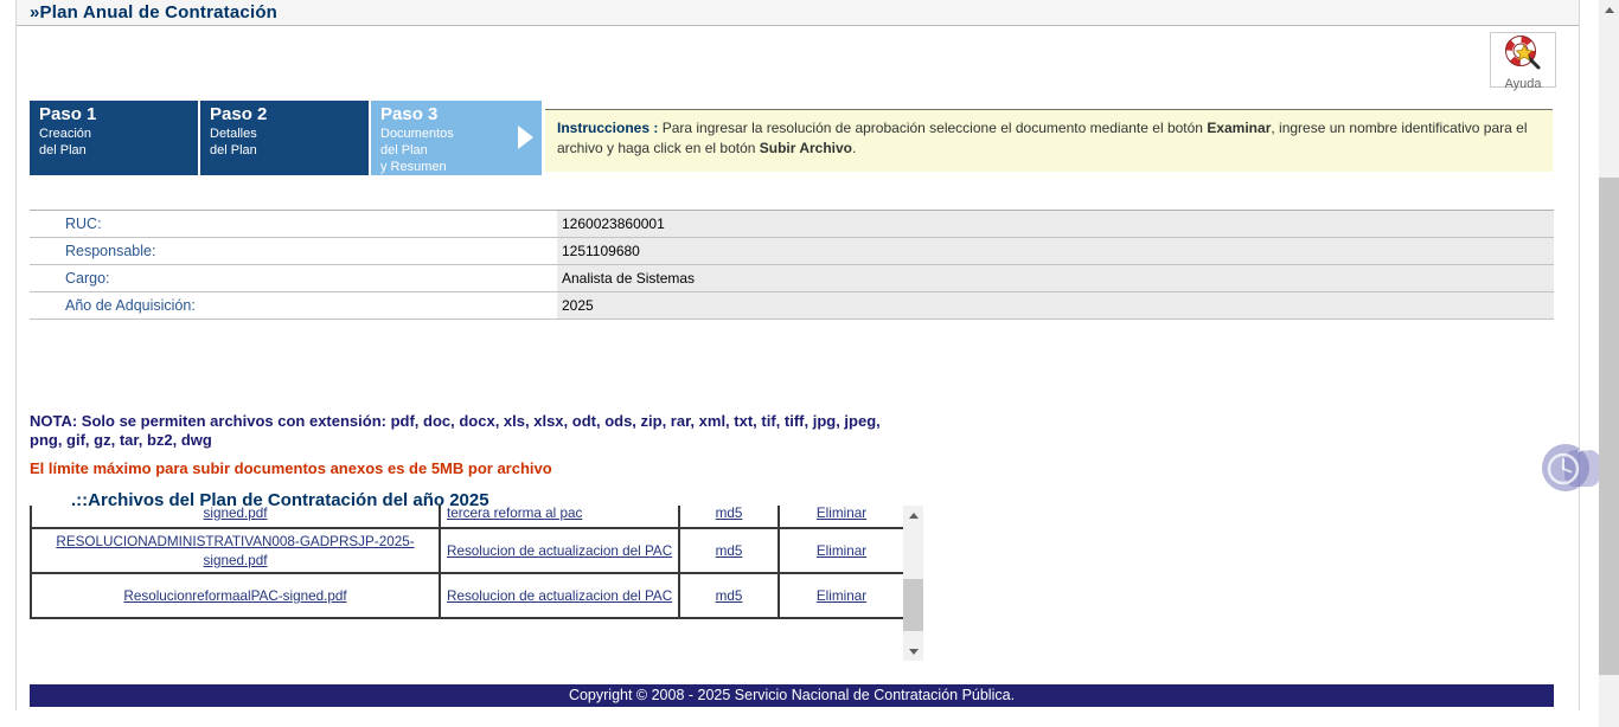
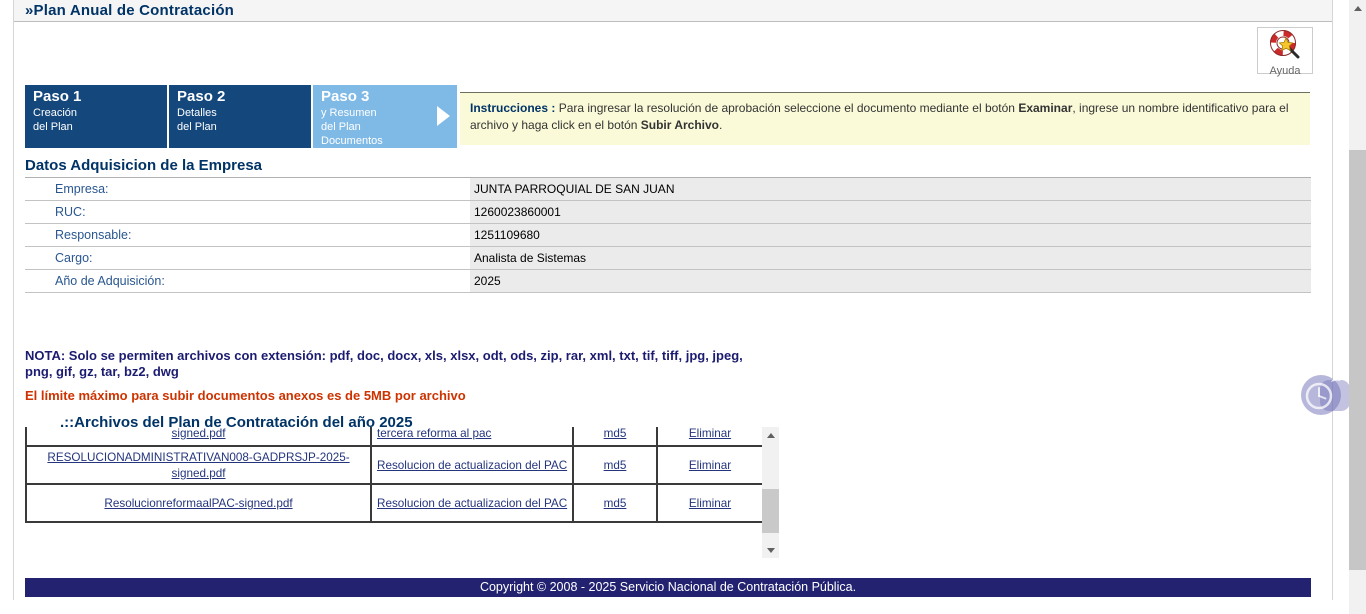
  »Plan Anual de Contratación
  Ayuda
  Paso 1
  Creación
  del Plan
  Paso 2
  Detalles
  del Plan
  Paso 3
- Documentos
+ y Resumen
  del Plan
- y Resumen
+ Documentos
  Instrucciones : Para ingresar la resolución de aprobación seleccione el documento mediante el botón Examinar, ingrese un nombre identificativo para el archivo y haga click en el botón Subir Archivo.
+ Datos Adquisicion de la Empresa
+ Empresa:
+ JUNTA PARROQUIAL DE SAN JUAN
  RUC:
  1260023860001
  Responsable:
  1251109680
  Cargo:
  Analista de Sistemas
  Año de Adquisición:
  2025
  NOTA: Solo se permiten archivos con extensión: pdf, doc, docx, xls, xlsx, odt, ods, zip, rar, xml, txt, tif, tiff, jpg, jpeg, png, gif, gz, tar, bz2, dwg
  El límite máximo para subir documentos anexos es de 5MB por archivo
  .::Archivos del Plan de Contratación del año 2025
  signed.pdf	tercera reforma al pac	md5	Eliminar
  RESOLUCIONADMINISTRATIVAN008-GADPRSJP-2025-signed.pdf	Resolucion de actualizacion del PAC	md5	Eliminar
  ResolucionreformaalPAC-signed.pdf	Resolucion de actualizacion del PAC	md5	Eliminar
  Copyright © 2008 - 2025 Servicio Nacional de Contratación Pública.
